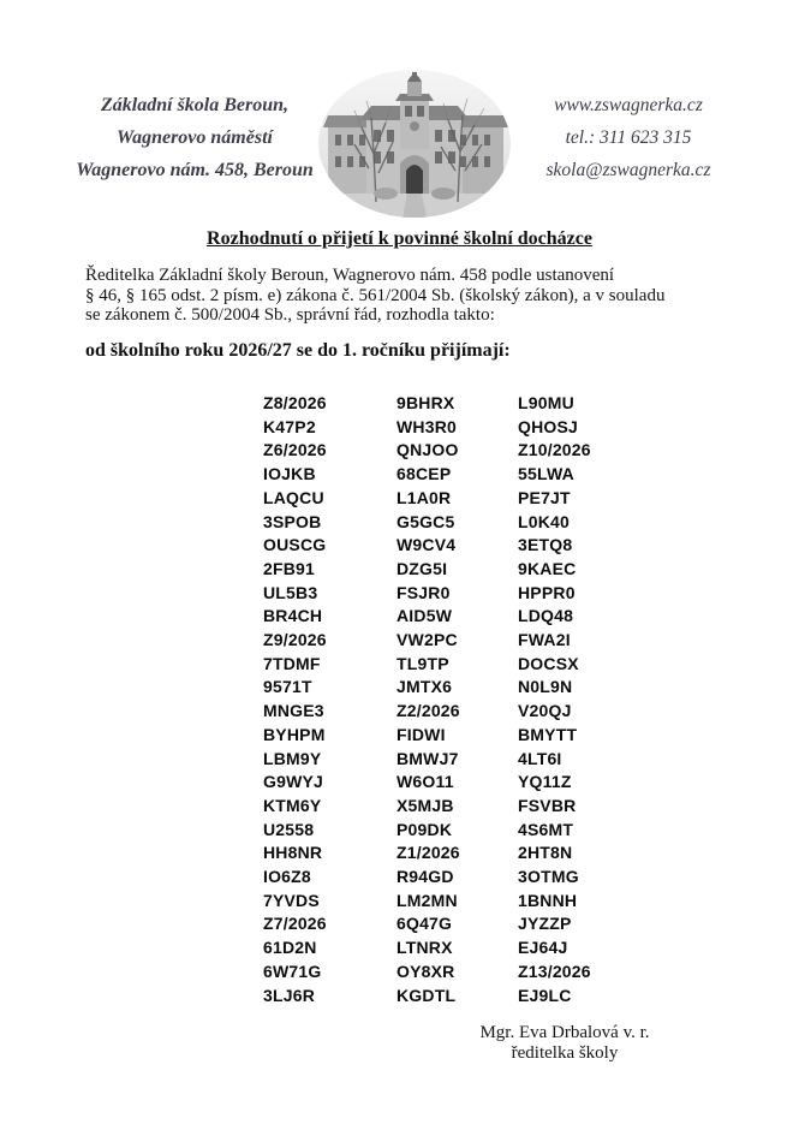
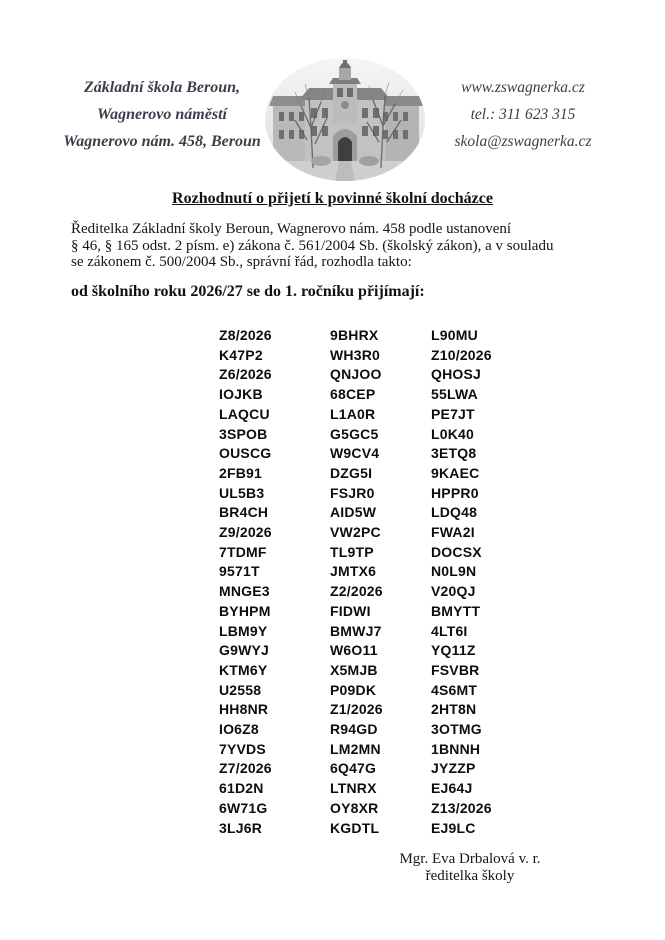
  Základní škola Beroun,
  Wagnerovo náměstí
  Wagnerovo nám. 458, Beroun
  www.zswagnerka.cz
  tel.: 311 623 315
  skola@zswagnerka.cz
  Rozhodnutí o přijetí k povinné školní docházce
  Ředitelka Základní školy Beroun, Wagnerovo nám. 458 podle ustanovení
  § 46, § 165 odst. 2 písm. e) zákona č. 561/2004 Sb. (školský zákon), a v souladu
  se zákonem č. 500/2004 Sb., správní řád, rozhodla takto:
  od školního roku 2026/27 se do 1. ročníku přijímají:
  Z8/2026
  9BHRX
  L90MU
  K47P2
  WH3R0
- QHOSJ
+ Z10/2026
  Z6/2026
  QNJOO
- Z10/2026
+ QHOSJ
  IOJKB
  68CEP
  55LWA
  LAQCU
  L1A0R
  PE7JT
  3SPOB
  G5GC5
  L0K40
  OUSCG
  W9CV4
  3ETQ8
  2FB91
  DZG5I
  9KAEC
  UL5B3
  FSJR0
  HPPR0
  BR4CH
  AID5W
  LDQ48
  Z9/2026
  VW2PC
  FWA2I
  7TDMF
  TL9TP
  DOCSX
  9571T
  JMTX6
  N0L9N
  MNGE3
  Z2/2026
  V20QJ
  BYHPM
  FIDWI
  BMYTT
  LBM9Y
  BMWJ7
  4LT6I
  G9WYJ
  W6O11
  YQ11Z
  KTM6Y
  X5MJB
  FSVBR
  U2558
  P09DK
  4S6MT
  HH8NR
  Z1/2026
  2HT8N
  IO6Z8
  R94GD
  3OTMG
  7YVDS
  LM2MN
  1BNNH
  Z7/2026
  6Q47G
  JYZZP
  61D2N
  LTNRX
  EJ64J
  6W71G
  OY8XR
  Z13/2026
  3LJ6R
  KGDTL
  EJ9LC
  Mgr. Eva Drbalová v. r.
  ředitelka školy
